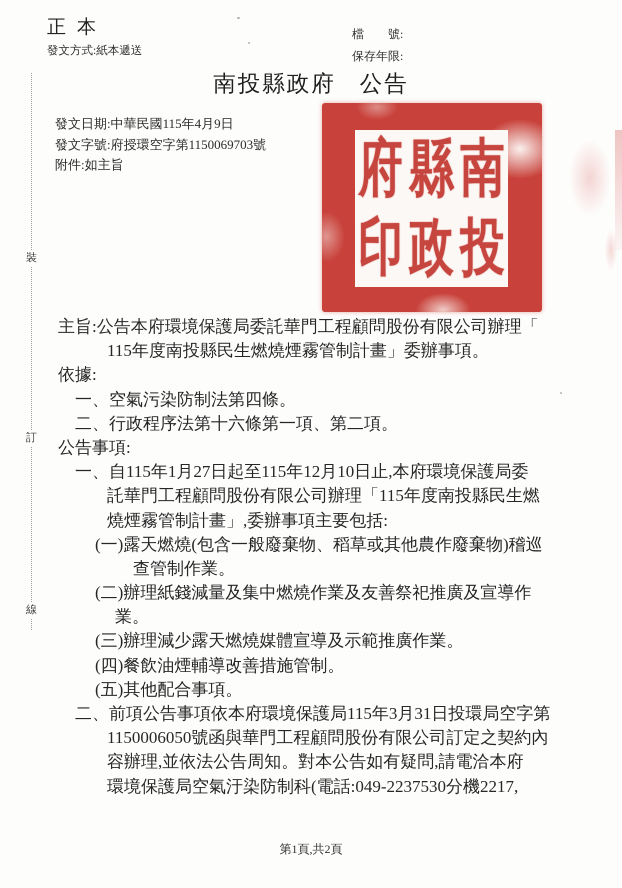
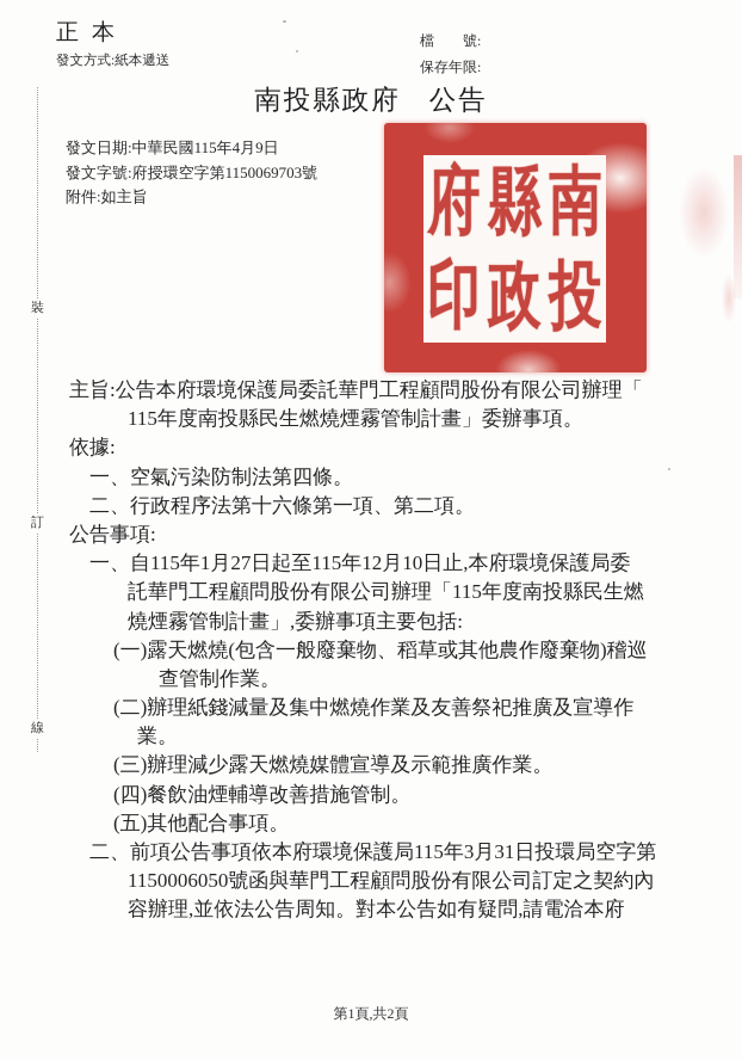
  正本
  發文方式:紙本遞送
  檔 號:
  保存年限:
  南投縣政府
  公告
  發文日期:中華民國115年4月9日
  發文字號:府授環空字第1150069703號
  附件:如主旨
  府
  縣
  南
  印
  政
  投
  裝
  訂
  線
  主旨:公告本府環境保護局委託華門工程顧問股份有限公司辦理「
  115年度南投縣民生燃燒煙霧管制計畫」委辦事項。
  依據:
  一、空氣污染防制法第四條。
  二、行政程序法第十六條第一項、第二項。
  公告事項:
  一、自115年1月27日起至115年12月10日止,本府環境保護局委
  託華門工程顧問股份有限公司辦理「115年度南投縣民生燃
  燒煙霧管制計畫」,委辦事項主要包括:
  (一)露天燃燒(包含一般廢棄物、稻草或其他農作廢棄物)稽巡
  查管制作業。
  (二)辦理紙錢減量及集中燃燒作業及友善祭祀推廣及宣導作
  業。
  (三)辦理減少露天燃燒媒體宣導及示範推廣作業。
  (四)餐飲油煙輔導改善措施管制。
  (五)其他配合事項。
  二、前項公告事項依本府環境保護局115年3月31日投環局空字第
  1150006050號函與華門工程顧問股份有限公司訂定之契約內
  容辦理,並依法公告周知。對本公告如有疑問,請電洽本府
- 環境保護局空氣汙染防制科(電話:049-2237530分機2217,
  第1頁,共2頁
